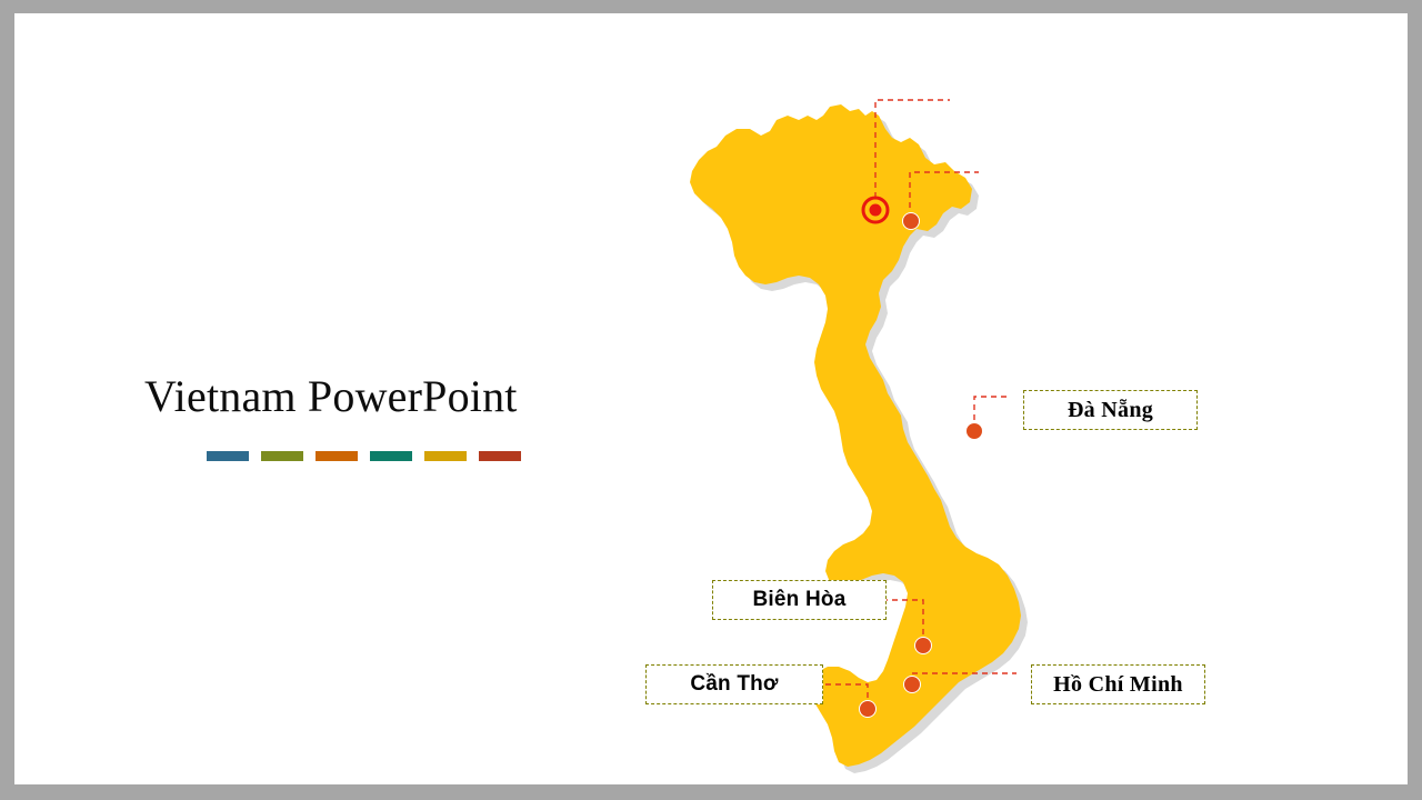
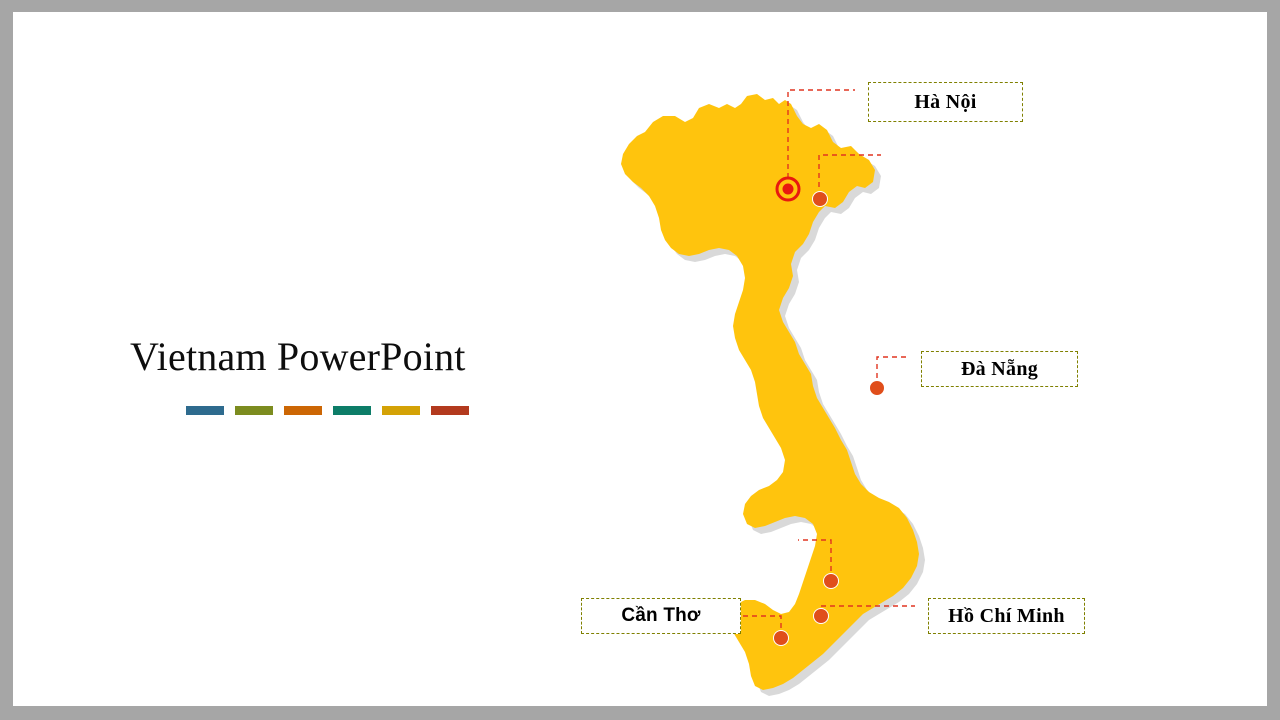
  Vietnam PowerPoint
+ Hà Nội
  Đà Nẵng
- Biên Hòa
  Cần Thơ
  Hồ Chí Minh
